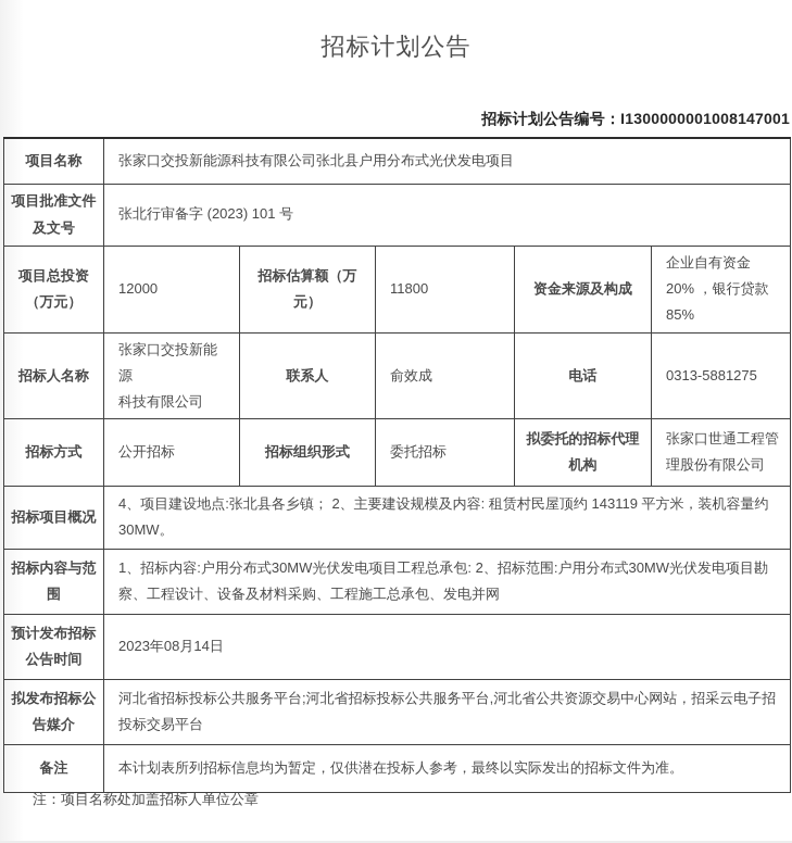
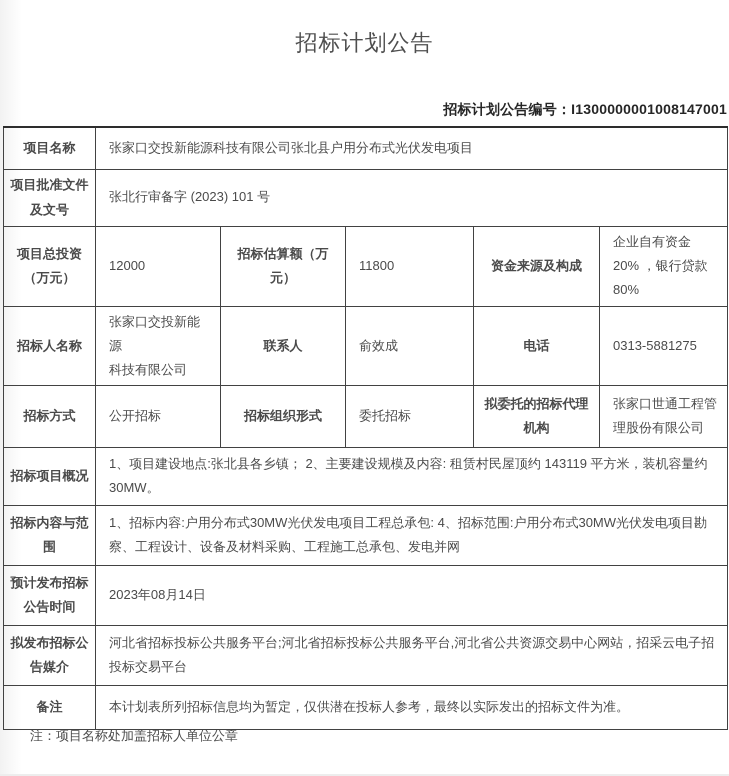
  招标计划公告
  招标计划公告编号：I1300000001008147001
  项目名称	张家口交投新能源科技有限公司张北县户用分布式光伏发电项目
  项目批准文件 及文号	张北行审备字 (2023) 101 号
- 项目总投资 （万元）	12000	招标估算额（万 元）	11800	资金来源及构成	企业自有资金 20% ，银行贷款 85%
+ 项目总投资 （万元）	12000	招标估算额（万 元）	11800	资金来源及构成	企业自有资金 20% ，银行贷款 80%
  招标人名称	张家口交投新能源 科技有限公司	联系人	俞效成	电话	0313-5881275
  招标方式	公开招标	招标组织形式	委托招标	拟委托的招标代理 机构	张家口世通工程管 理股份有限公司
- 招标项目概况	4、项目建设地点:张北县各乡镇； 2、主要建设规模及内容: 租赁村民屋顶约 143119 平方米，装机容量约30MW。
+ 招标项目概况	1、项目建设地点:张北县各乡镇； 2、主要建设规模及内容: 租赁村民屋顶约 143119 平方米，装机容量约30MW。
- 招标内容与范 围	1、招标内容:户用分布式30MW光伏发电项目工程总承包: 2、招标范围:户用分布式30MW光伏发电项目勘察、工程设计、设备及材料采购、工程施工总承包、发电并网
+ 招标内容与范 围	1、招标内容:户用分布式30MW光伏发电项目工程总承包: 4、招标范围:户用分布式30MW光伏发电项目勘察、工程设计、设备及材料采购、工程施工总承包、发电并网
  预计发布招标 公告时间	2023年08月14日
  拟发布招标公 告媒介	河北省招标投标公共服务平台;河北省招标投标公共服务平台,河北省公共资源交易中心网站，招采云电子招投标交易平台
  备注	本计划表所列招标信息均为暂定，仅供潜在投标人参考，最终以实际发出的招标文件为准。
  注：项目名称处加盖招标人单位公章
